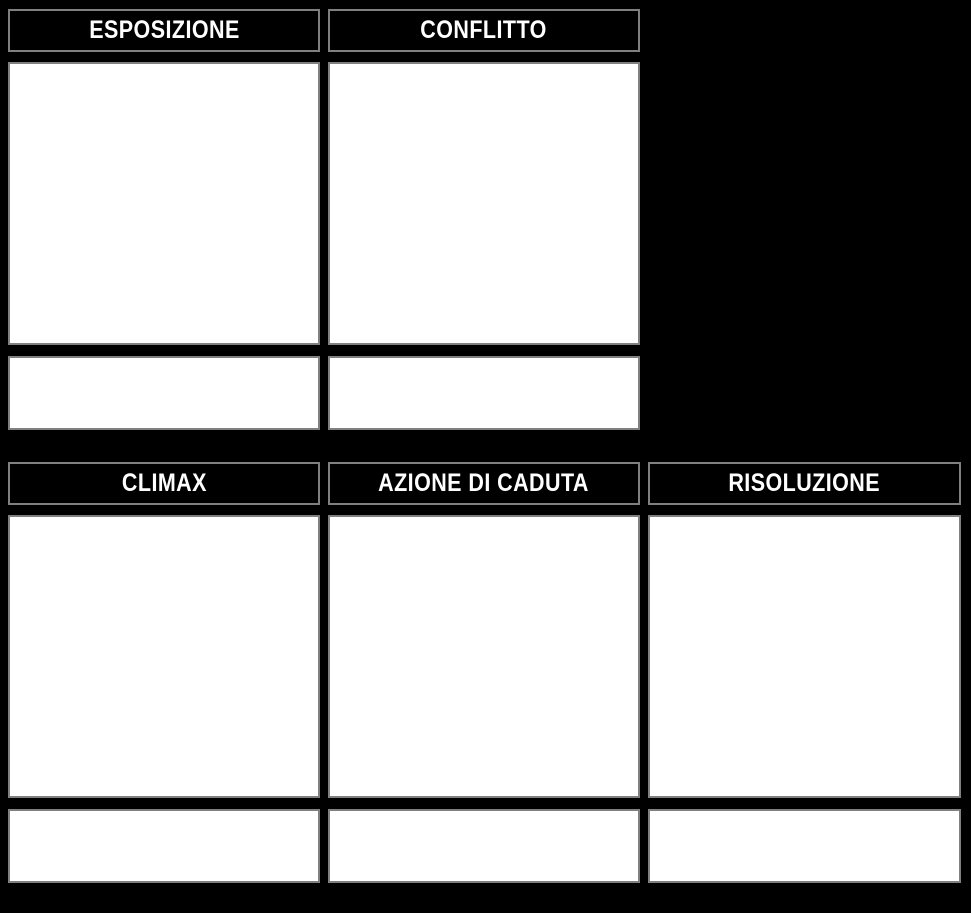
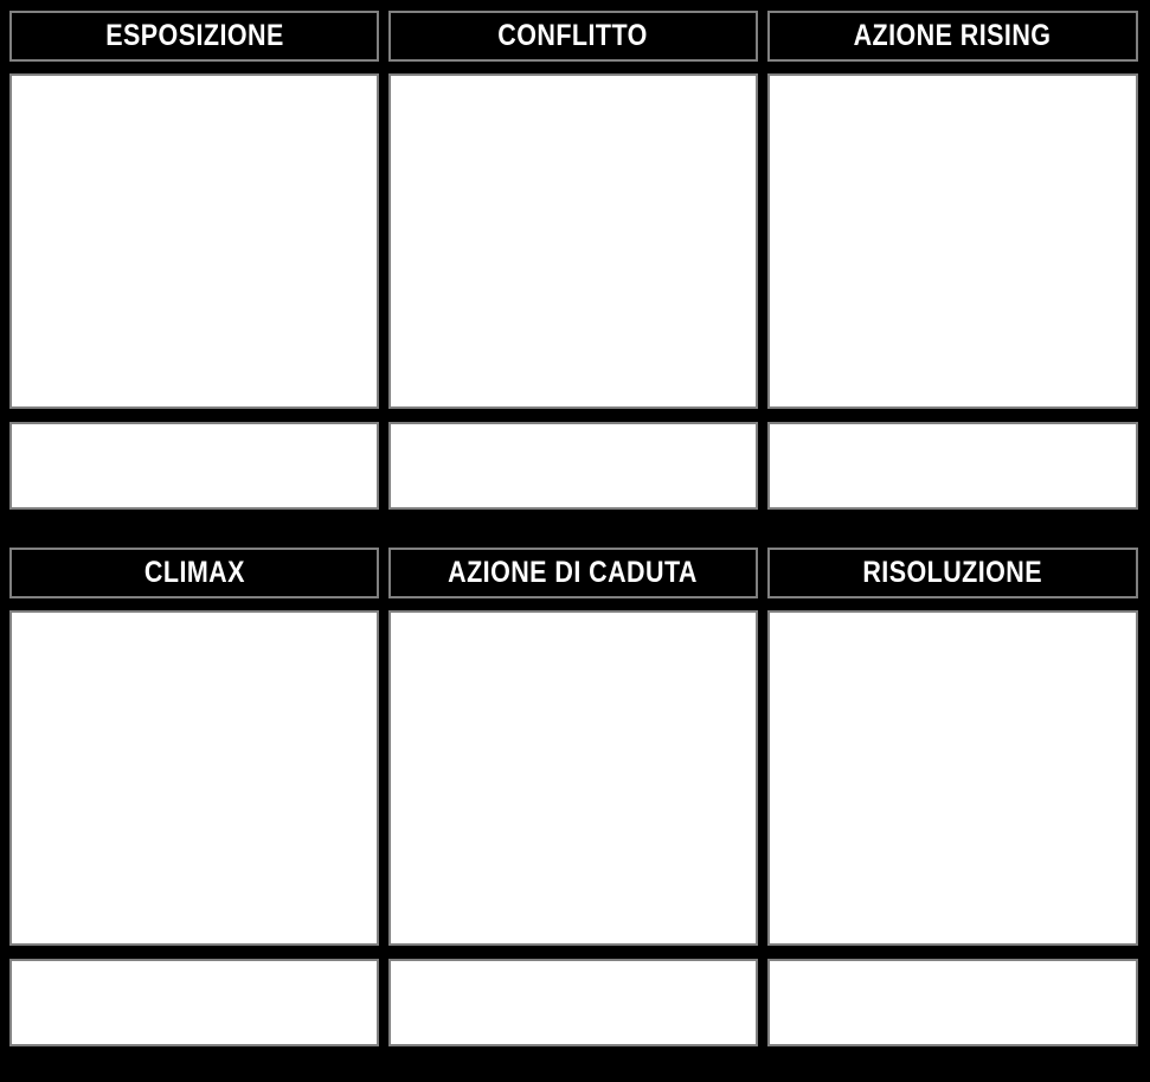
  ESPOSIZIONE
  CONFLITTO
+ AZIONE RISING
  CLIMAX
  AZIONE DI CADUTA
  RISOLUZIONE
